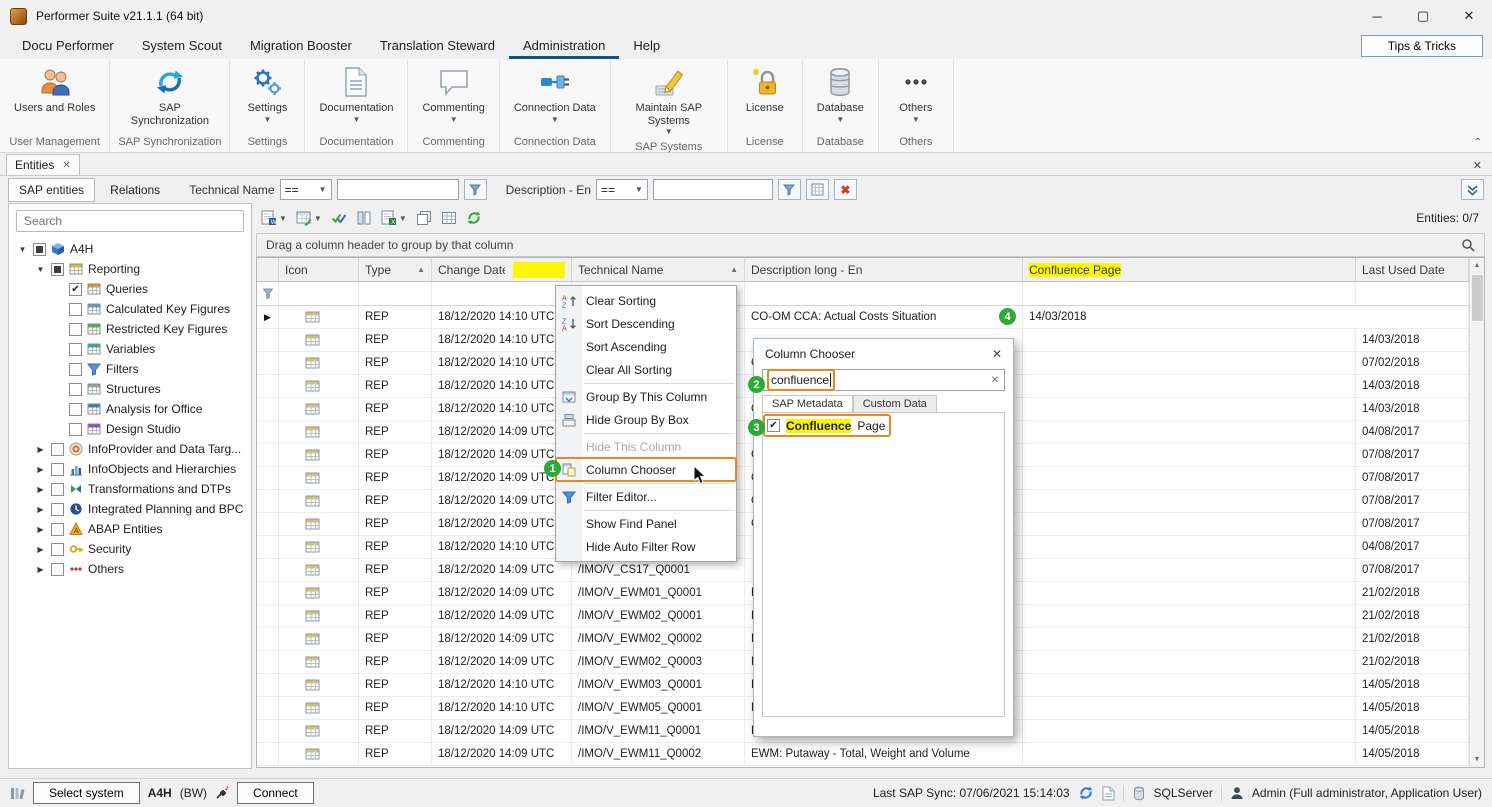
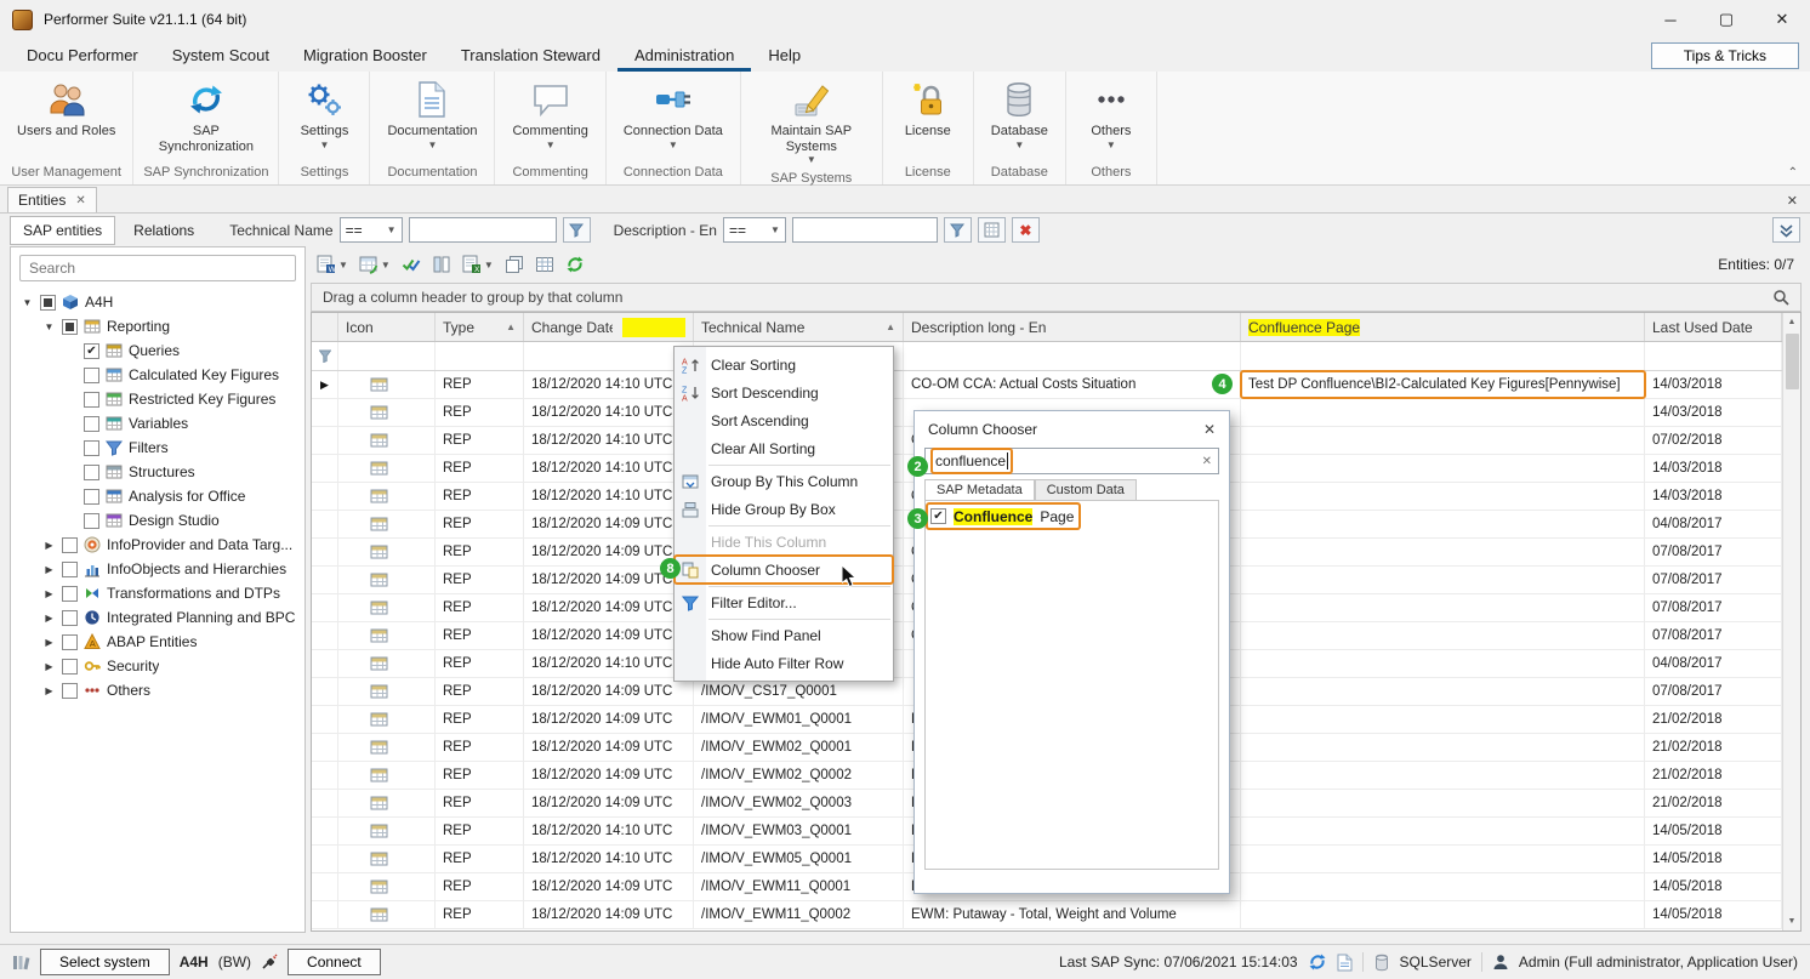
  Performer Suite v21.1.1 (64 bit)
  ─
  ▢
  ✕
  Docu Performer
  System Scout
  Migration Booster
  Translation Steward
  Administration
  Help
  Tips & Tricks
  ⌃
  Users and Roles
  User Management
  SAP Synchronization
  SAP Synchronization
  Settings
  ▼
  Settings
  Documentation
  ▼
  Documentation
  Commenting
  ▼
  Commenting
  Connection Data
  ▼
  Connection Data
  Maintain SAP Systems
  ▼
  SAP Systems
  License
  License
  Database
  ▼
  Database
  Others
  ▼
  Others
  Entities
  ✕
  ✕
  SAP entities
  Relations
  Technical Name
  ==
  ▼
  Description - En
  ==
  ▼
  ✖
  Search
  ▼
  A4H
  ▼
  Reporting
  ✔
  Queries
  Calculated Key Figures
  Restricted Key Figures
  Variables
  Filters
  Structures
  Analysis for Office
  Design Studio
  ▶
  InfoProvider and Data Targ...
  ▶
  InfoObjects and Hierarchies
  ▶
  Transformations and DTPs
  ▶
  Integrated Planning and BPC
  ▶
  A
  ABAP Entities
  ▶
  Security
  ▶
  Others
  Entities: 0/7
  ▼
  ▼
  ▼
  Drag a column header to group by that column
  Icon
  Type
  ▲
  Change Dat
  Technical Name
  ▲
  Description long - En
  Confluence Page
  Last Used Date
  ▶
  REP
  18/12/2020 14:10 UTC
  CO-OM CCA: Actual Costs Situation
+ Test DP Confluence\BI2-Calculated Key Figures[Pennywise]
  14/03/2018
  REP
  18/12/2020 14:10 UTC
  14/03/2018
  REP
  18/12/2020 14:10 UTC
  07/02/2018
  REP
  18/12/2020 14:10 UTC
  14/03/2018
  REP
  18/12/2020 14:10 UTC
  14/03/2018
  REP
  18/12/2020 14:09 UTC
  04/08/2017
  REP
  18/12/2020 14:09 UTC
  07/08/2017
  REP
  18/12/2020 14:09 UTC
  07/08/2017
  REP
  18/12/2020 14:09 UTC
  07/08/2017
  REP
  18/12/2020 14:09 UTC
  07/08/2017
  REP
  18/12/2020 14:10 UTC
  04/08/2017
  REP
  18/12/2020 14:09 UTC
  /IMO/V_CS17_Q0001
  07/08/2017
  REP
  18/12/2020 14:09 UTC
  /IMO/V_EWM01_Q0001
  21/02/2018
  REP
  18/12/2020 14:09 UTC
  /IMO/V_EWM02_Q0001
  21/02/2018
  REP
  18/12/2020 14:09 UTC
  /IMO/V_EWM02_Q0002
  21/02/2018
  REP
  18/12/2020 14:09 UTC
  /IMO/V_EWM02_Q0003
  21/02/2018
  REP
  18/12/2020 14:10 UTC
  /IMO/V_EWM03_Q0001
  14/05/2018
  REP
  18/12/2020 14:10 UTC
  /IMO/V_EWM05_Q0001
  14/05/2018
  REP
  18/12/2020 14:09 UTC
  /IMO/V_EWM11_Q0001
  14/05/2018
  REP
  18/12/2020 14:09 UTC
  /IMO/V_EWM11_Q0002
  EWM: Putaway - Total, Weight and Volume
  14/05/2018
  Clear Sorting
  Sort Descending
  Sort Ascending
  Clear All Sorting
  Group By This Column
  Hide Group By Box
  Hide This Column
  Column Chooser
  Filter Editor...
  Show Find Panel
  Hide Auto Filter Row
  Column Chooser
  ✕
  confluence
  ✕
  SAP Metadata
  Custom Data
  ✔
  Confluence
  Page
- 1
+ 8
  2
  3
  4
  Select system
  A4H
  (BW)
  Connect
  Last SAP Sync: 07/06/2021 15:14:03
  SQLServer
  Admin (Full administrator, Application User)
